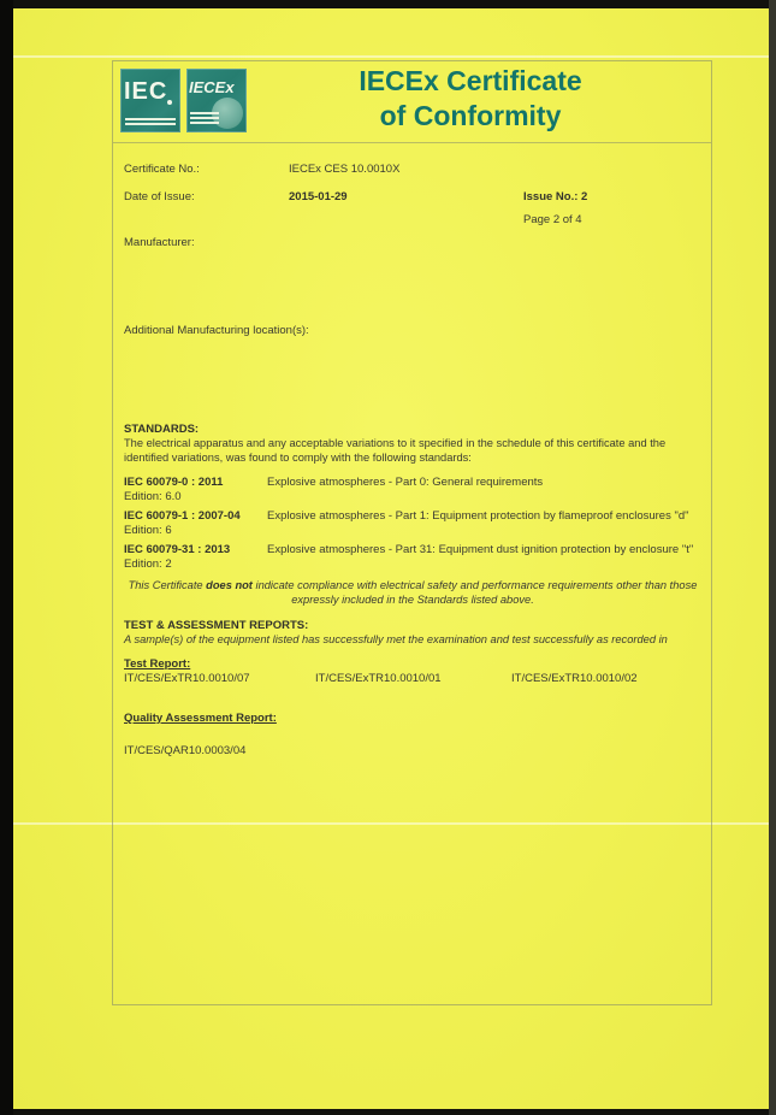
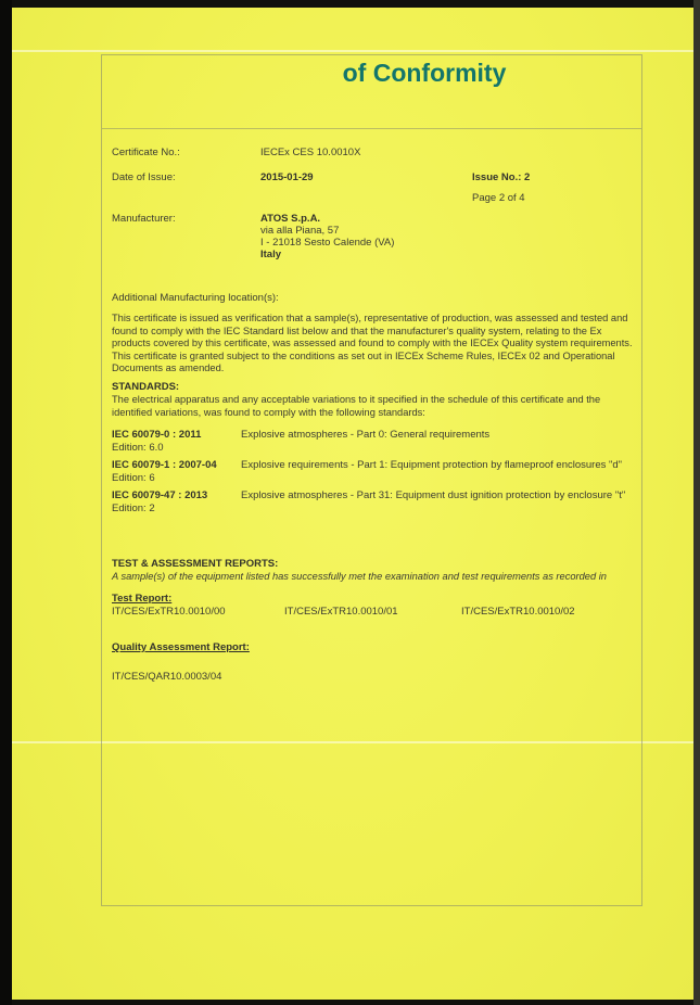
- IEC
- IECEx
- IECEx Certificate
  of Conformity
  Certificate No.:
  IECEx CES 10.0010X
  Date of Issue:
  2015-01-29
  Issue No.: 2
  Page 2 of 4
  Manufacturer:
+ ATOS S.p.A.
+ via alla Piana, 57
+ I - 21018 Sesto Calende (VA)
+ Italy
  Additional Manufacturing location(s):
+ This certificate is issued as verification that a sample(s), representative of production, was assessed and tested and found to comply with the IEC Standard list below and that the manufacturer's quality system, relating to the Ex products covered by this certificate, was assessed and found to comply with the IECEx Quality system requirements. This certificate is granted subject to the conditions as set out in IECEx Scheme Rules, IECEx 02 and Operational Documents as amended.
  STANDARDS:
  The electrical apparatus and any acceptable variations to it specified in the schedule of this certificate and the identified variations, was found to comply with the following standards:
  IEC 60079-0 : 2011
  Edition: 6.0
  Explosive atmospheres - Part 0: General requirements
  IEC 60079-1 : 2007-04
  Edition: 6
- Explosive atmospheres - Part 1: Equipment protection by flameproof enclosures "d"
+ Explosive requirements - Part 1: Equipment protection by flameproof enclosures "d"
- IEC 60079-31 : 2013
+ IEC 60079-47 : 2013
  Edition: 2
  Explosive atmospheres - Part 31: Equipment dust ignition protection by enclosure "t"
- This Certificate does not indicate compliance with electrical safety and performance requirements other than those expressly included in the Standards listed above.
  TEST & ASSESSMENT REPORTS:
- A sample(s) of the equipment listed has successfully met the examination and test successfully as recorded in
+ A sample(s) of the equipment listed has successfully met the examination and test requirements as recorded in
  Test Report:
- IT/CES/ExTR10.0010/07
+ IT/CES/ExTR10.0010/00
  IT/CES/ExTR10.0010/01
  IT/CES/ExTR10.0010/02
  Quality Assessment Report:
  IT/CES/QAR10.0003/04
